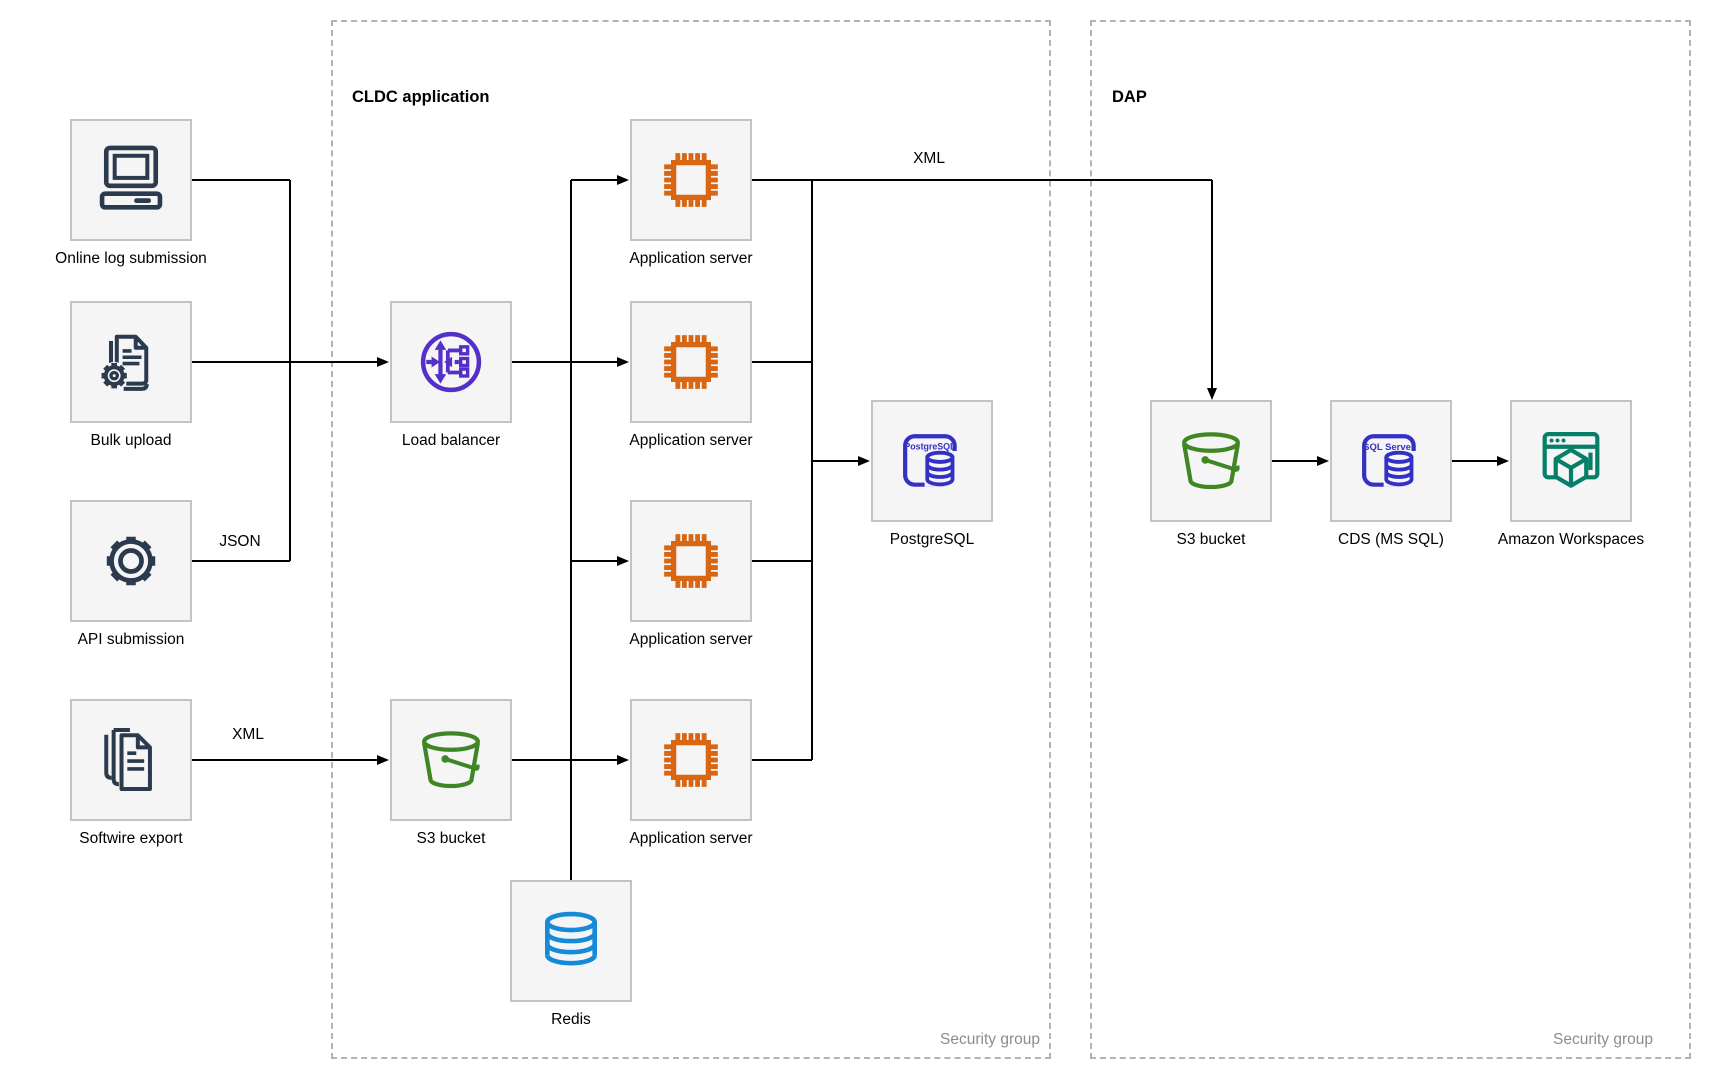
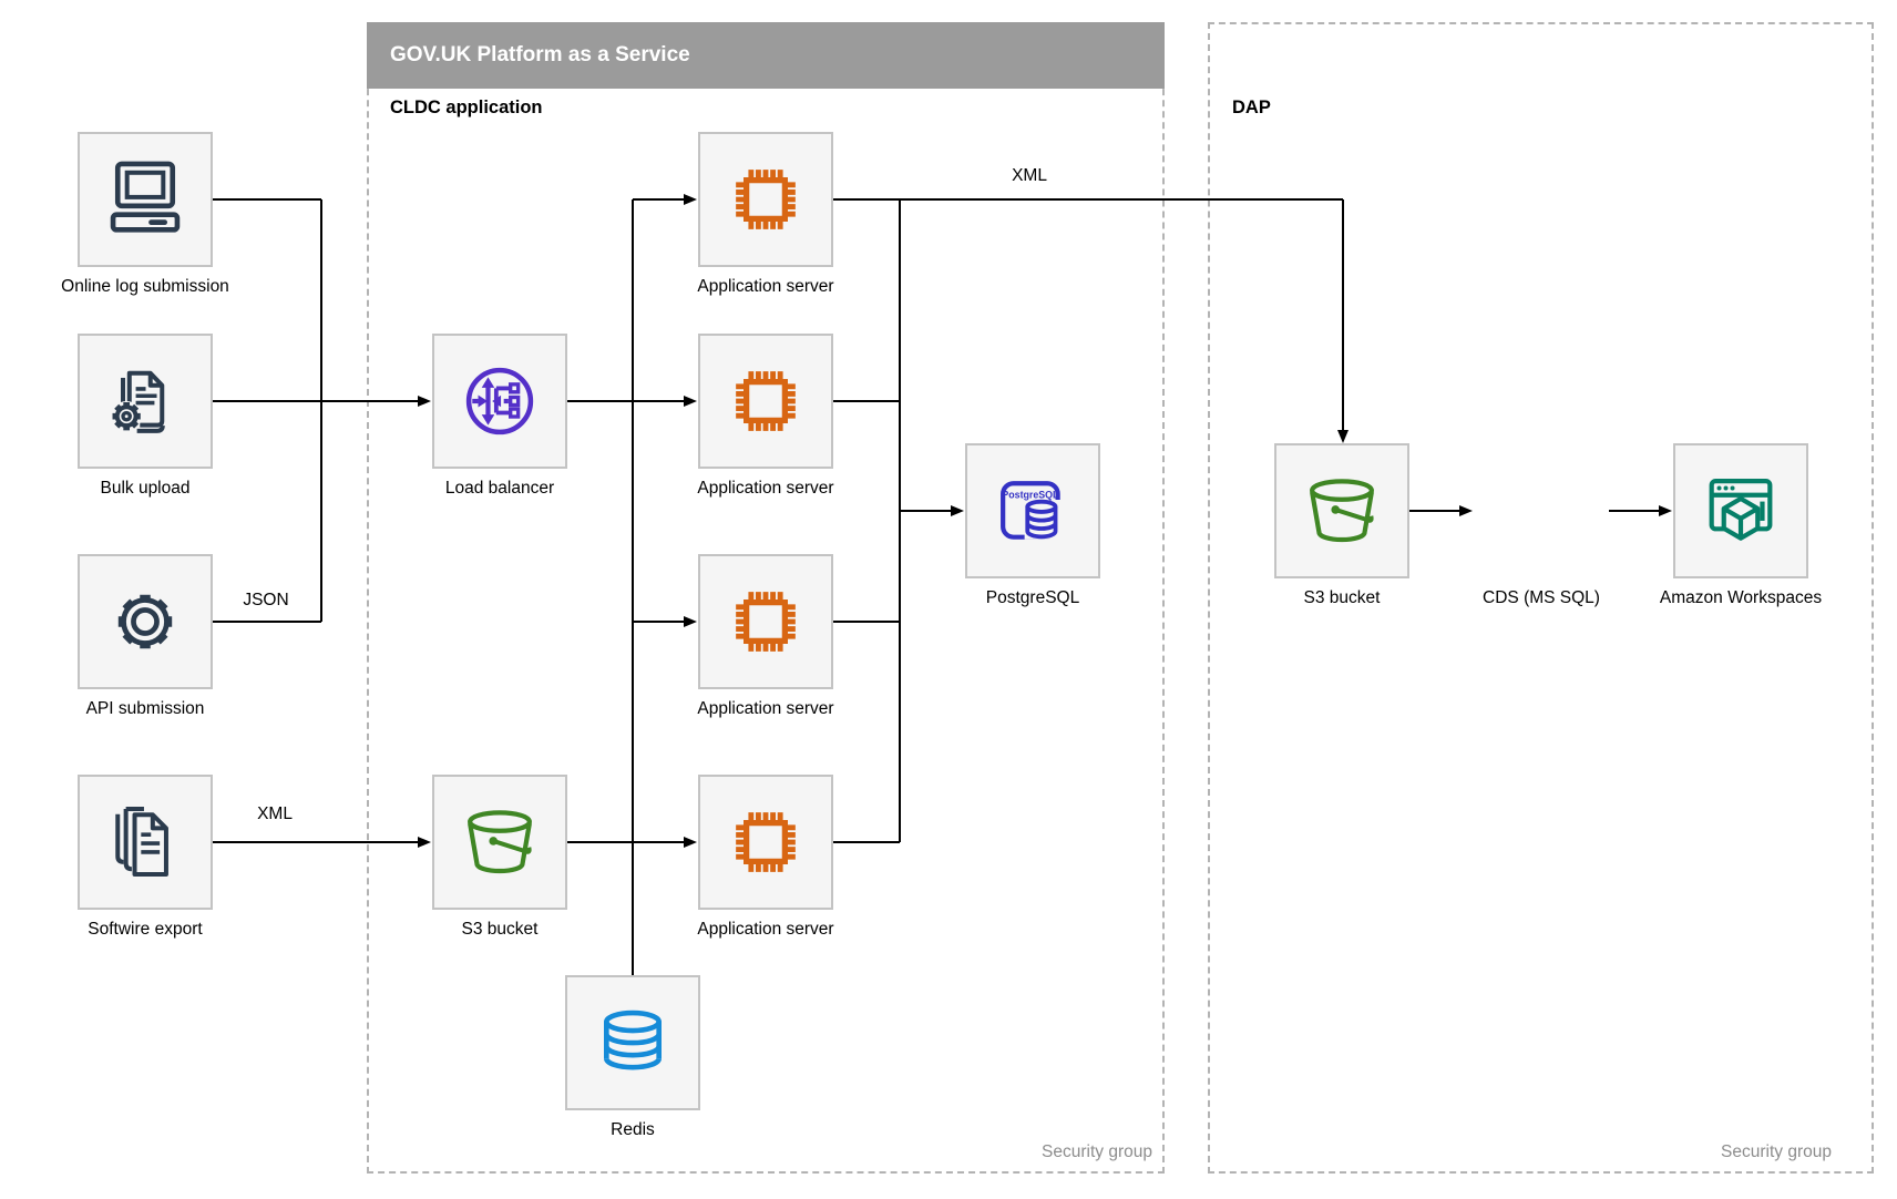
+ GOV.UK Platform as a Service
  CLDC application
  DAP
  Security group
  Security group
  JSON
  XML
  XML
  PostgreSQL
- SQL Server
  Online log submission
  Bulk upload
  API submission
  Softwire export
  Load balancer
  Application server
  Application server
  Application server
  Application server
  PostgreSQL
  S3 bucket
  Redis
  S3 bucket
  CDS (MS SQL)
  Amazon Workspaces
